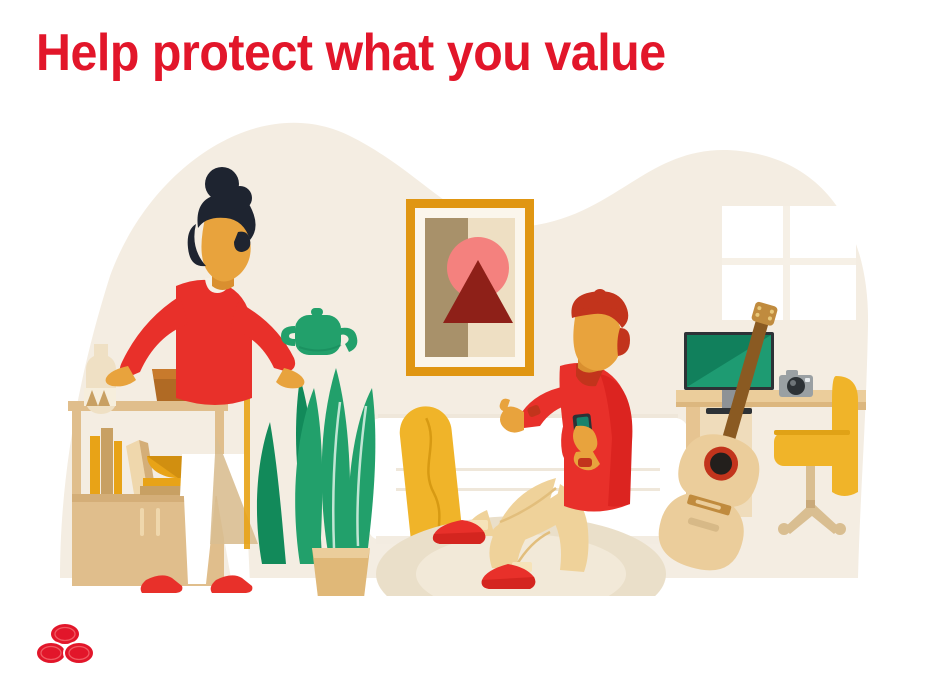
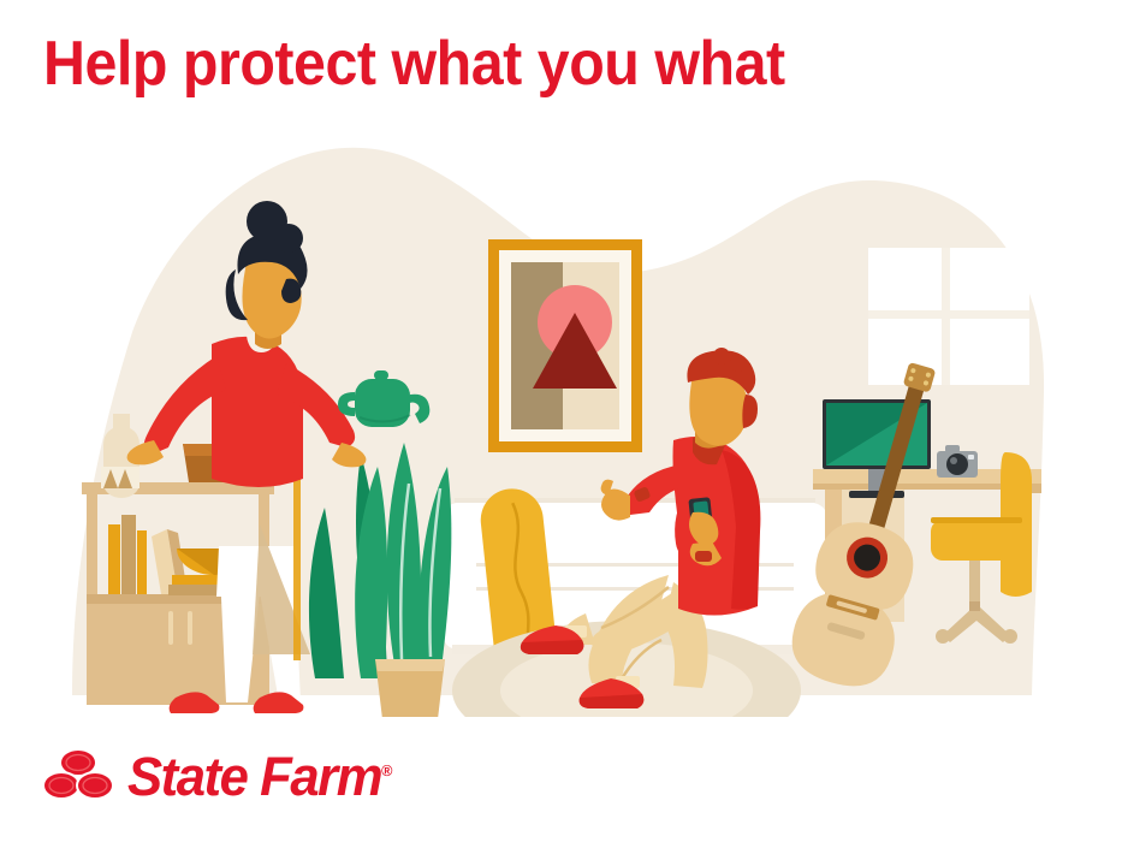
- Help protect what you value
+ Help protect what you what
+ State Farm®
